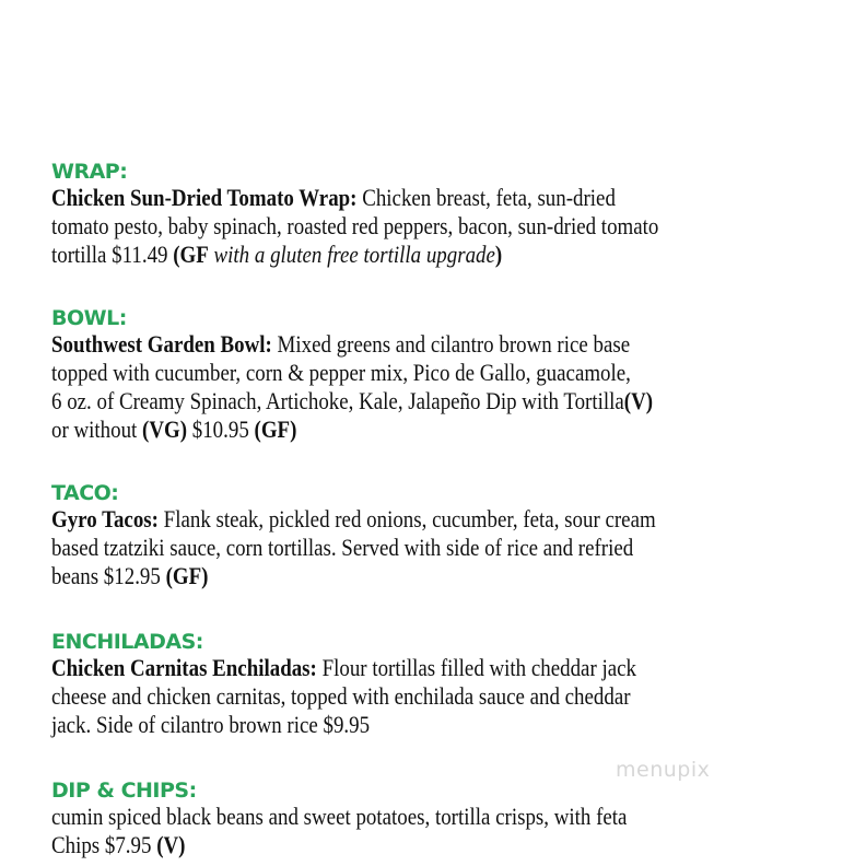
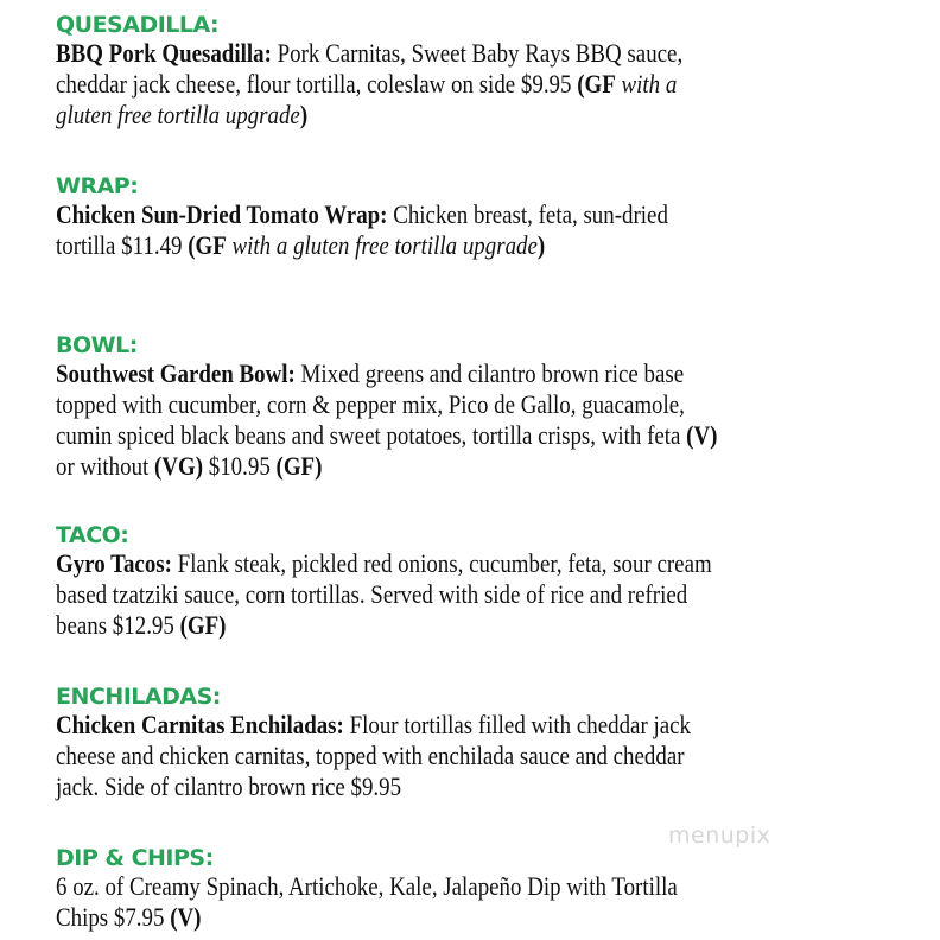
+ QUESADILLA:
+ BBQ Pork Quesadilla: Pork Carnitas, Sweet Baby Rays BBQ sauce,
+ cheddar jack cheese, flour tortilla, coleslaw on side $9.95 (GF with a
+ gluten free tortilla upgrade)
  WRAP:
  Chicken Sun-Dried Tomato Wrap: Chicken breast, feta, sun-dried
- tomato pesto, baby spinach, roasted red peppers, bacon, sun-dried tomato
  tortilla $11.49 (GF with a gluten free tortilla upgrade)
  BOWL:
  Southwest Garden Bowl: Mixed greens and cilantro brown rice base
  topped with cucumber, corn & pepper mix, Pico de Gallo, guacamole,
- 6 oz. of Creamy Spinach, Artichoke, Kale, Jalapeño Dip with Tortilla(V)
+ cumin spiced black beans and sweet potatoes, tortilla crisps, with feta (V)
  or without (VG) $10.95 (GF)
  TACO:
  Gyro Tacos: Flank steak, pickled red onions, cucumber, feta, sour cream
  based tzatziki sauce, corn tortillas. Served with side of rice and refried
  beans $12.95 (GF)
  ENCHILADAS:
  Chicken Carnitas Enchiladas: Flour tortillas filled with cheddar jack
  cheese and chicken carnitas, topped with enchilada sauce and cheddar
  jack. Side of cilantro brown rice $9.95
  DIP & CHIPS:
- cumin spiced black beans and sweet potatoes, tortilla crisps, with feta
+ 6 oz. of Creamy Spinach, Artichoke, Kale, Jalapeño Dip with Tortilla
  Chips $7.95 (V)
  menupix
